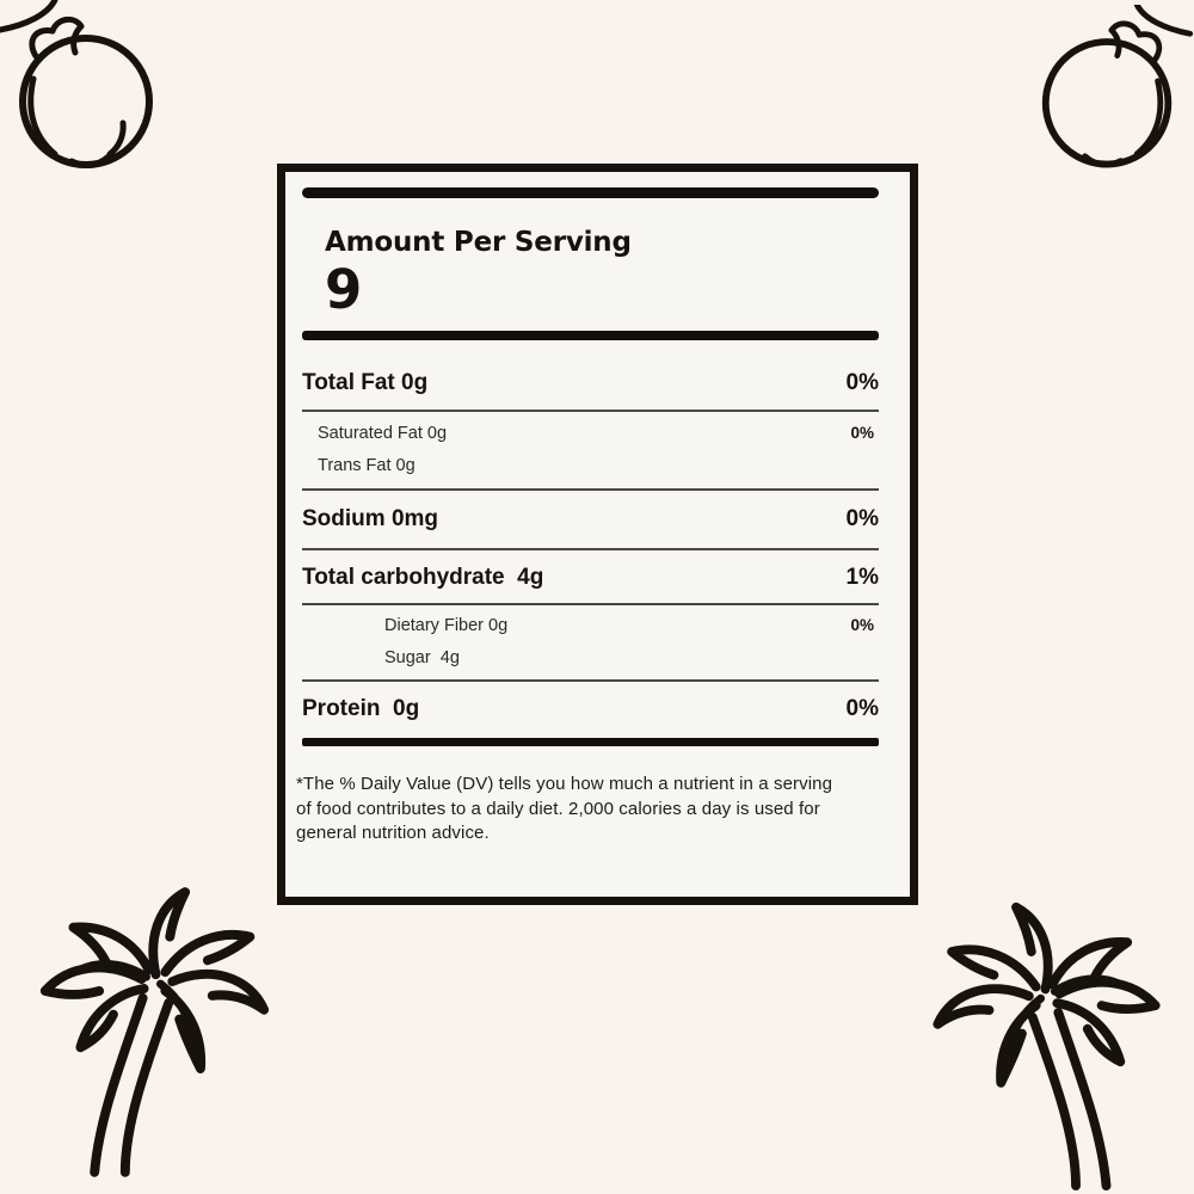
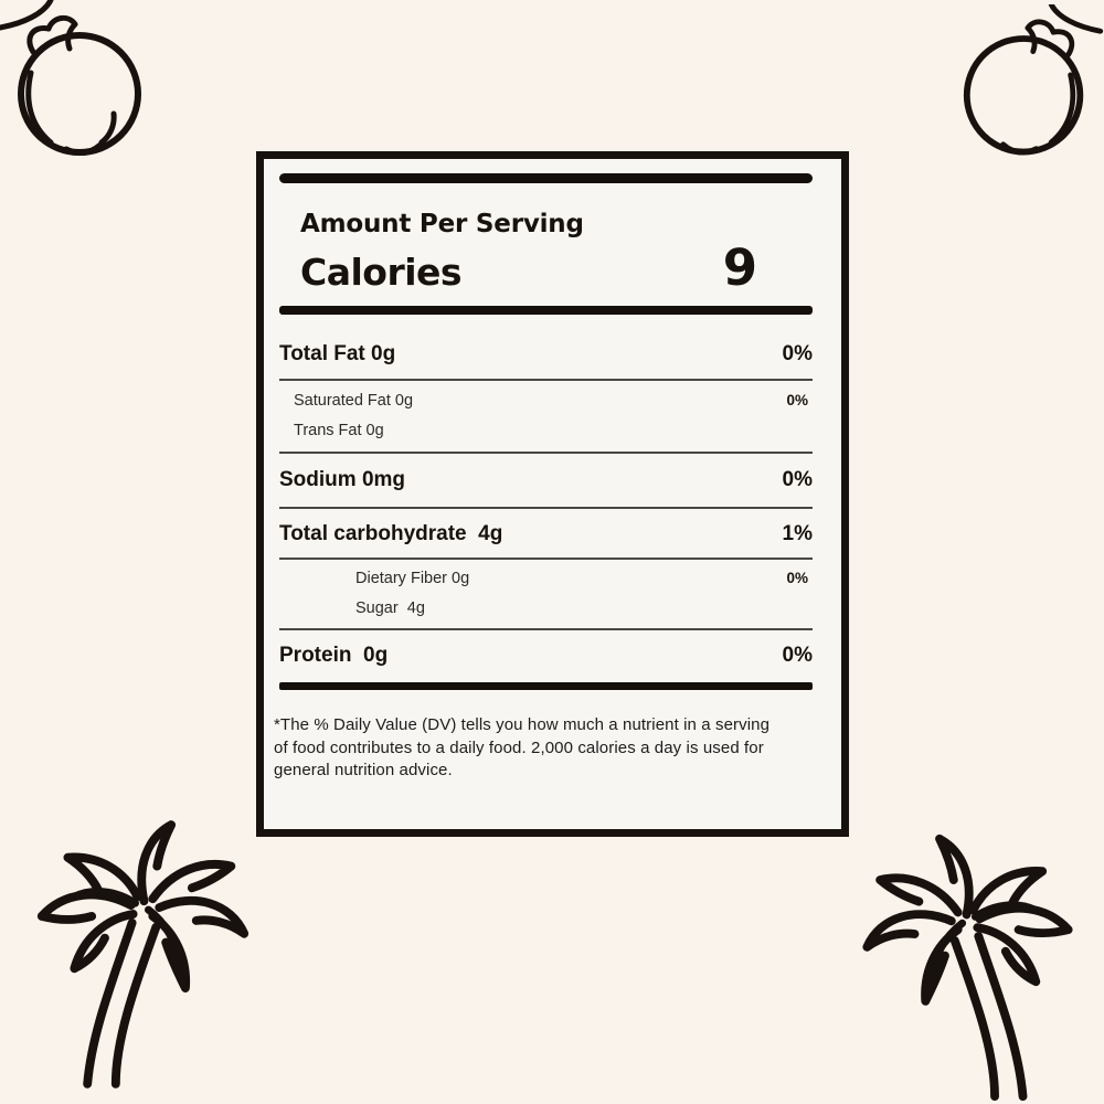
  Amount Per Serving
+ Calories
  9
  Total Fat 0g
  0%
  Saturated Fat 0g
  0%
  Trans Fat 0g
  Sodium 0mg
  0%
  Total carbohydrate 4g
  1%
  Dietary Fiber 0g
  0%
  Sugar 4g
  Protein 0g
  0%
- *The % Daily Value (DV) tells you how much a nutrient in a serving of food contributes to a daily diet. 2,000 calories a day is used for general nutrition advice.
+ *The % Daily Value (DV) tells you how much a nutrient in a serving of food contributes to a daily food. 2,000 calories a day is used for general nutrition advice.
